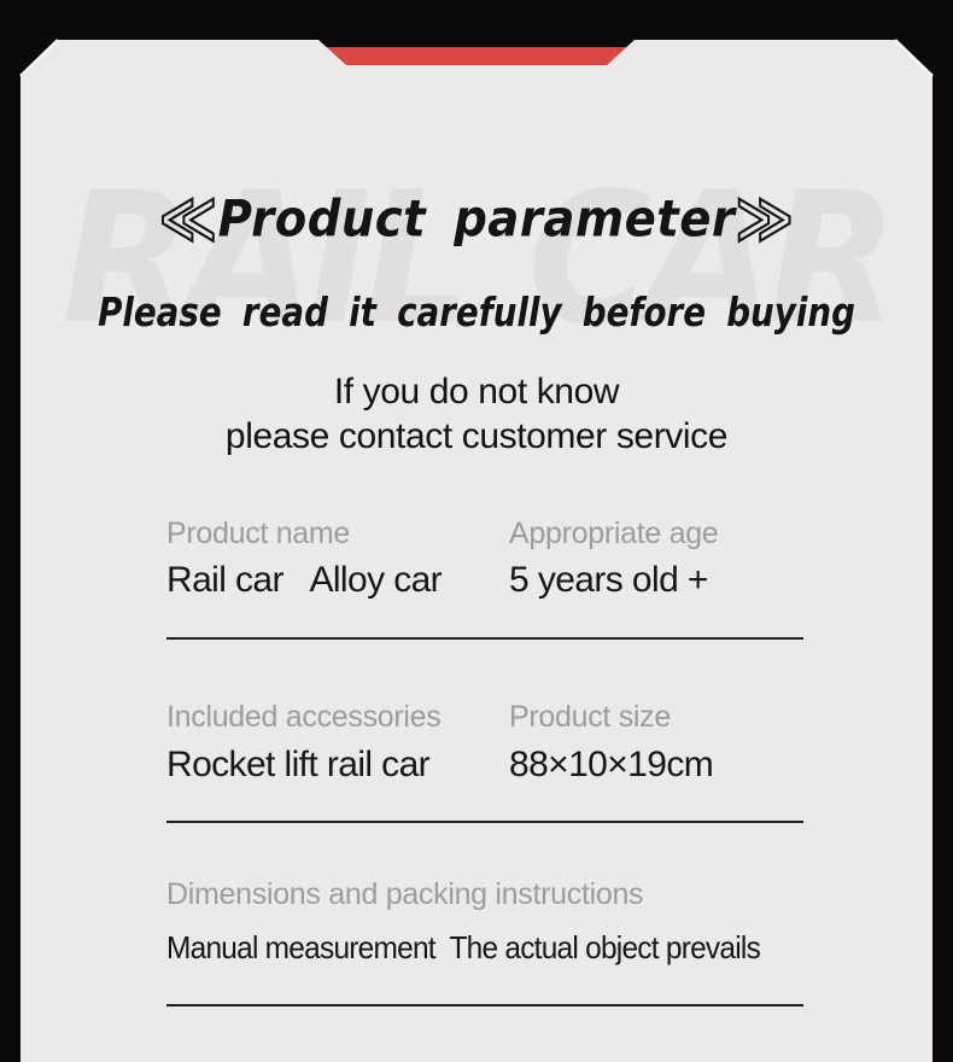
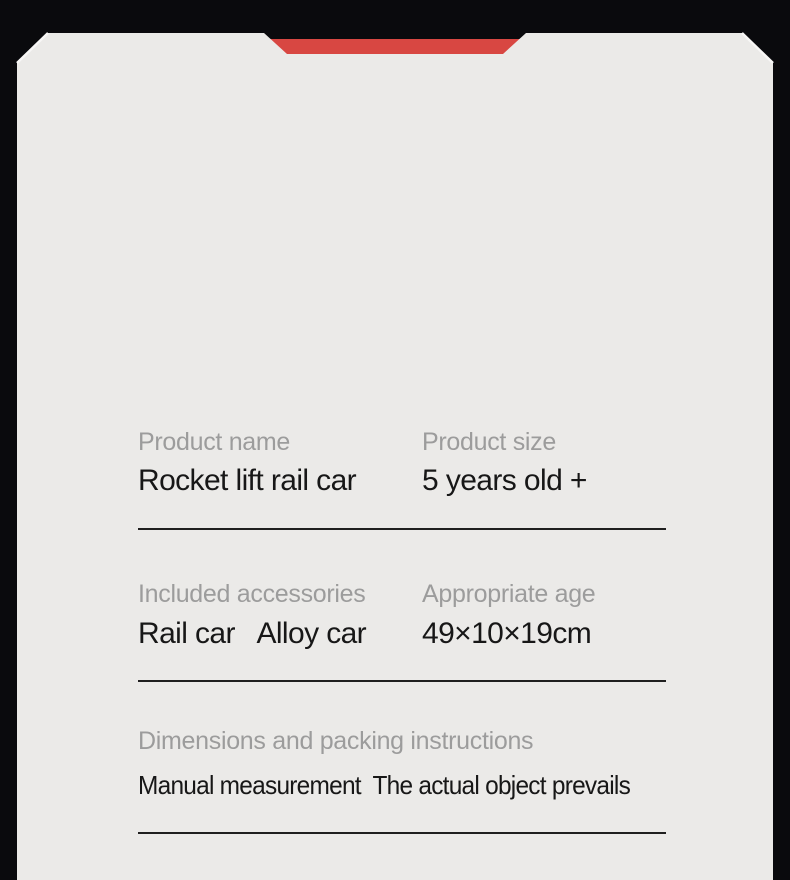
- RAIL CAR
- ≪Product parameter≫
- Please read it carefully before buying
- If you do not know
- please contact customer service
  Product name
- Rail car Alloy car
+ Rocket lift rail car
- Appropriate age
+ Product size
  5 years old +
  Included accessories
- Rocket lift rail car
+ Rail car Alloy car
- Product size
+ Appropriate age
- 88×10×19cm
+ 49×10×19cm
  Dimensions and packing instructions
  Manual measurement The actual object prevails
